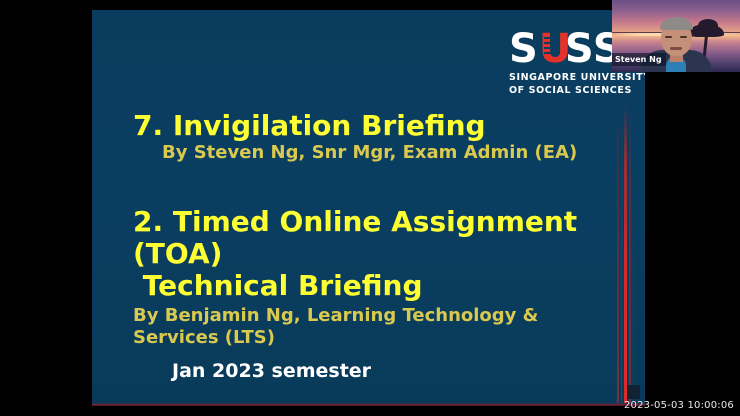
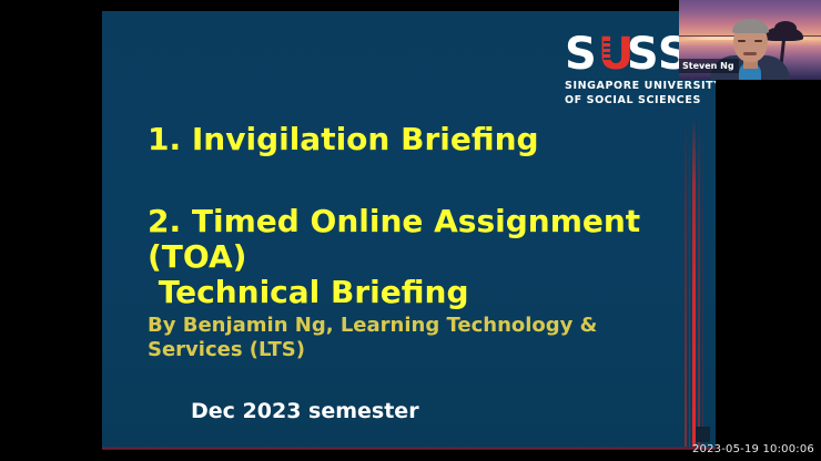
  S SS
  SINGAPORE UNIVERSIT
  OF SOCIAL SCIENCES
- 7. Invigilation Briefing
+ 1. Invigilation Briefing
- By Steven Ng, Snr Mgr, Exam Admin (EA)
  2. Timed Online Assignment (TOA)
  Technical Briefing
  By Benjamin Ng, Learning Technology & Services (LTS)
- Jan 2023 semester
+ Dec 2023 semester
  Steven Ng
- 2023-05-03 10:00:06
+ 2023-05-19 10:00:06
